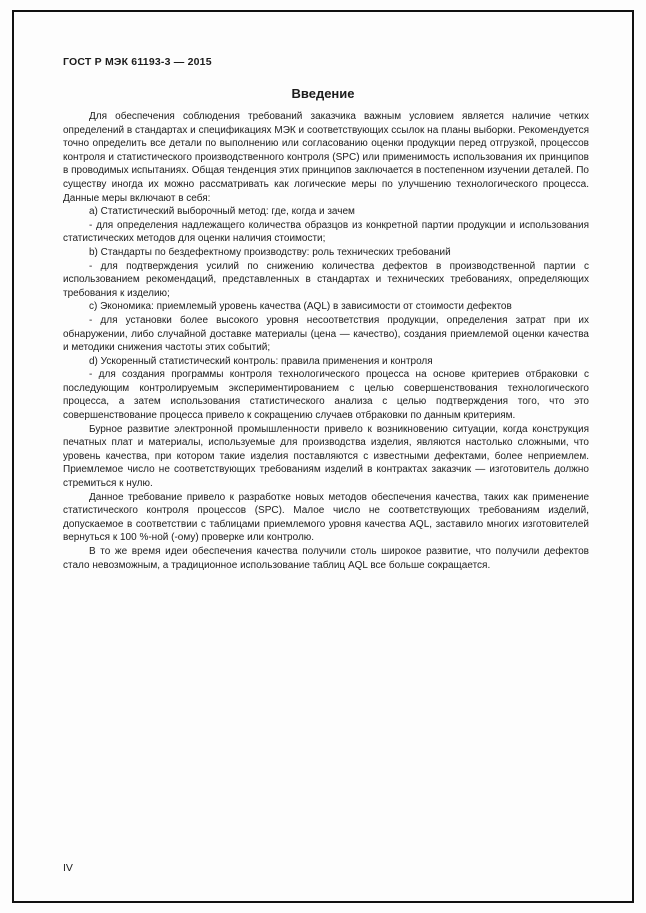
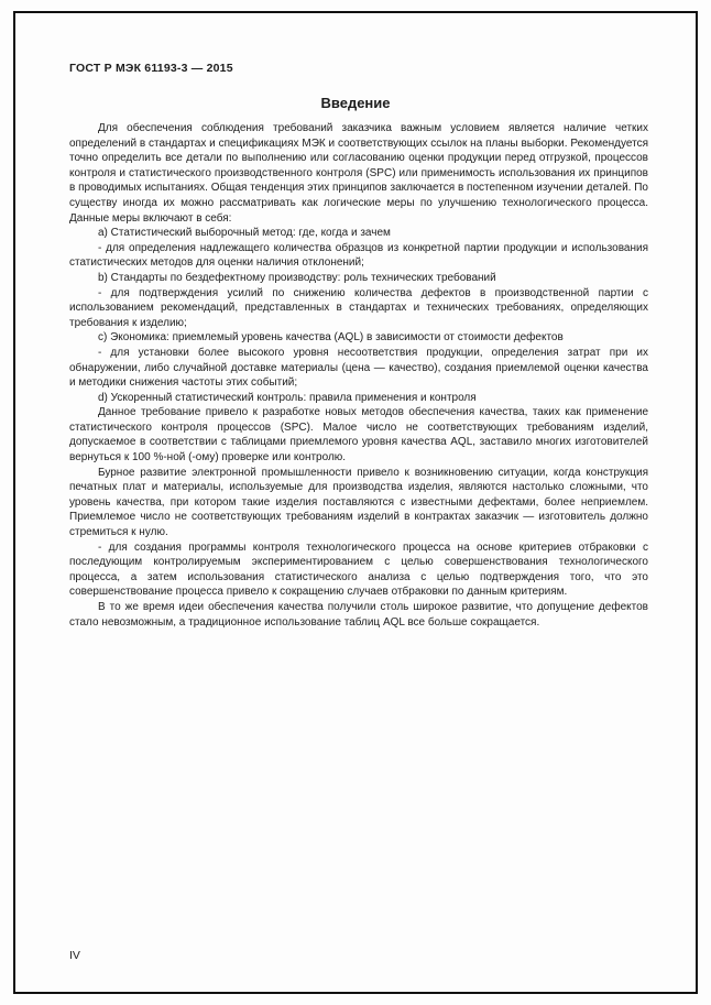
  ГОСТ Р МЭК 61193-3 — 2015
  Введение
  Для обеспечения соблюдения требований заказчика важным условием является наличие четких определений в стандартах и спецификациях МЭК и соответствующих ссылок на планы выборки. Рекомендуется точно определить все детали по выполнению или согласованию оценки продукции перед отгрузкой, процессов контроля и статистического производственного контроля (SPC) или применимость использования их принципов в проводимых испытаниях. Общая тенденция этих принципов заключается в постепенном изучении деталей. По существу иногда их можно рассматривать как логические меры по улучшению технологического процесса. Данные меры включают в себя:
  a) Статистический выборочный метод: где, когда и зачем
- - для определения надлежащего количества образцов из конкретной партии продукции и использования статистических методов для оценки наличия стоимости;
+ - для определения надлежащего количества образцов из конкретной партии продукции и использования статистических методов для оценки наличия отклонений;
  b) Стандарты по бездефектному производству: роль технических требований
  - для подтверждения усилий по снижению количества дефектов в производственной партии с использованием рекомендаций, представленных в стандартах и технических требованиях, определяющих требования к изделию;
  c) Экономика: приемлемый уровень качества (AQL) в зависимости от стоимости дефектов
  - для установки более высокого уровня несоответствия продукции, определения затрат при их обнаружении, либо случайной доставке материалы (цена — качество), создания приемлемой оценки качества и методики снижения частоты этих событий;
  d) Ускоренный статистический контроль: правила применения и контроля
- - для создания программы контроля технологического процесса на основе критериев отбраковки с последующим контролируемым экспериментированием с целью совершенствования технологического процесса, а затем использования статистического анализа с целью подтверждения того, что это совершенствование процесса привело к сокращению случаев отбраковки по данным критериям.
+ Данное требование привело к разработке новых методов обеспечения качества, таких как применение статистического контроля процессов (SPC). Малое число не соответствующих требованиям изделий, допускаемое в соответствии с таблицами приемлемого уровня качества AQL, заставило многих изготовителей вернуться к 100 %-ной (-ому) проверке или контролю.
  Бурное развитие электронной промышленности привело к возникновению ситуации, когда конструкция печатных плат и материалы, используемые для производства изделия, являются настолько сложными, что уровень качества, при котором такие изделия поставляются с известными дефектами, более неприемлем. Приемлемое число не соответствующих требованиям изделий в контрактах заказчик — изготовитель должно стремиться к нулю.
- Данное требование привело к разработке новых методов обеспечения качества, таких как применение статистического контроля процессов (SPC). Малое число не соответствующих требованиям изделий, допускаемое в соответствии с таблицами приемлемого уровня качества AQL, заставило многих изготовителей вернуться к 100 %-ной (-ому) проверке или контролю.
+ - для создания программы контроля технологического процесса на основе критериев отбраковки с последующим контролируемым экспериментированием с целью совершенствования технологического процесса, а затем использования статистического анализа с целью подтверждения того, что это совершенствование процесса привело к сокращению случаев отбраковки по данным критериям.
- В то же время идеи обеспечения качества получили столь широкое развитие, что получили дефектов стало невозможным, а традиционное использование таблиц AQL все больше сокращается.
+ В то же время идеи обеспечения качества получили столь широкое развитие, что допущение дефектов стало невозможным, а традиционное использование таблиц AQL все больше сокращается.
  IV
